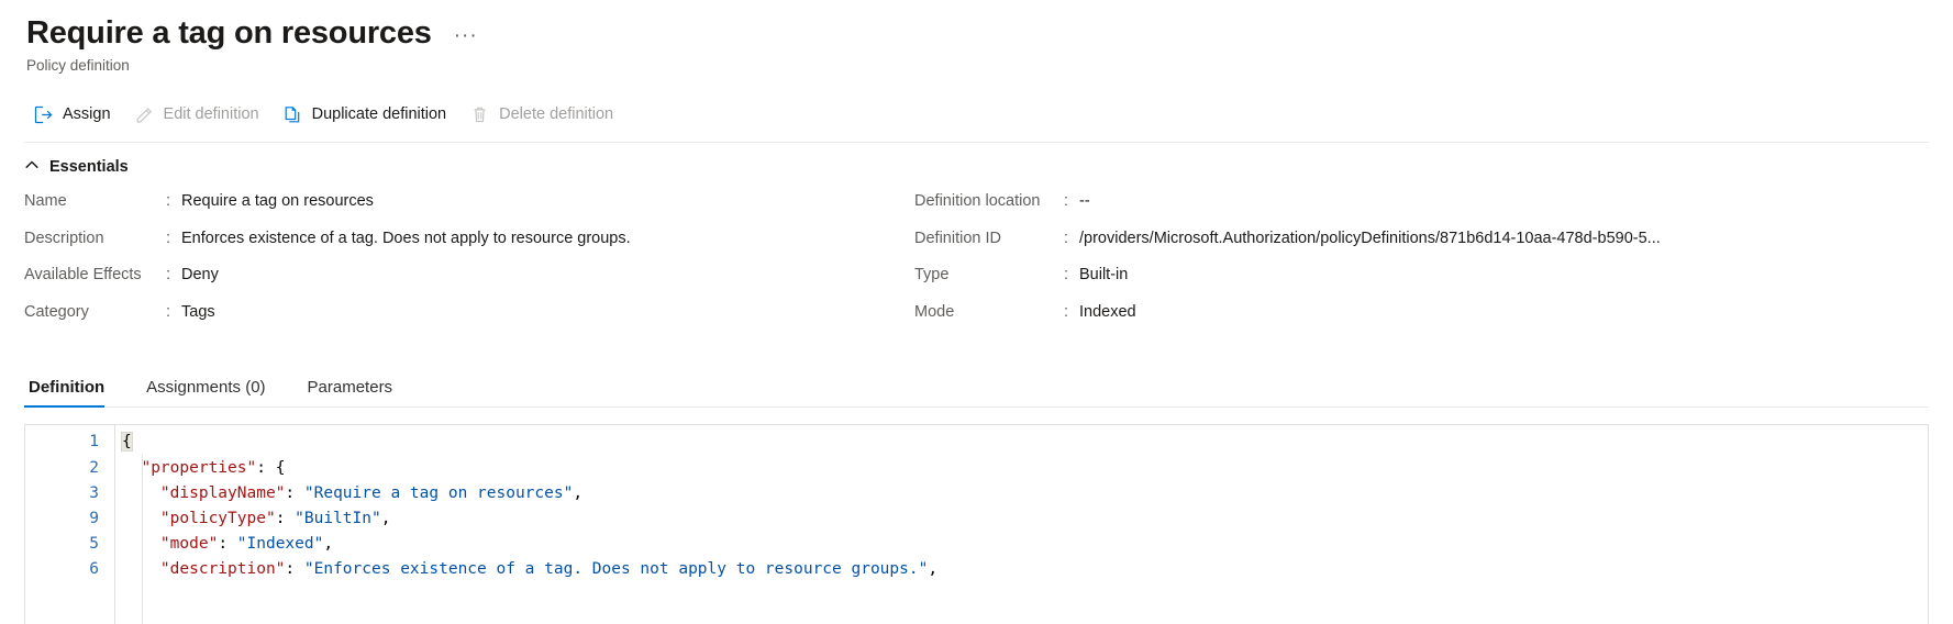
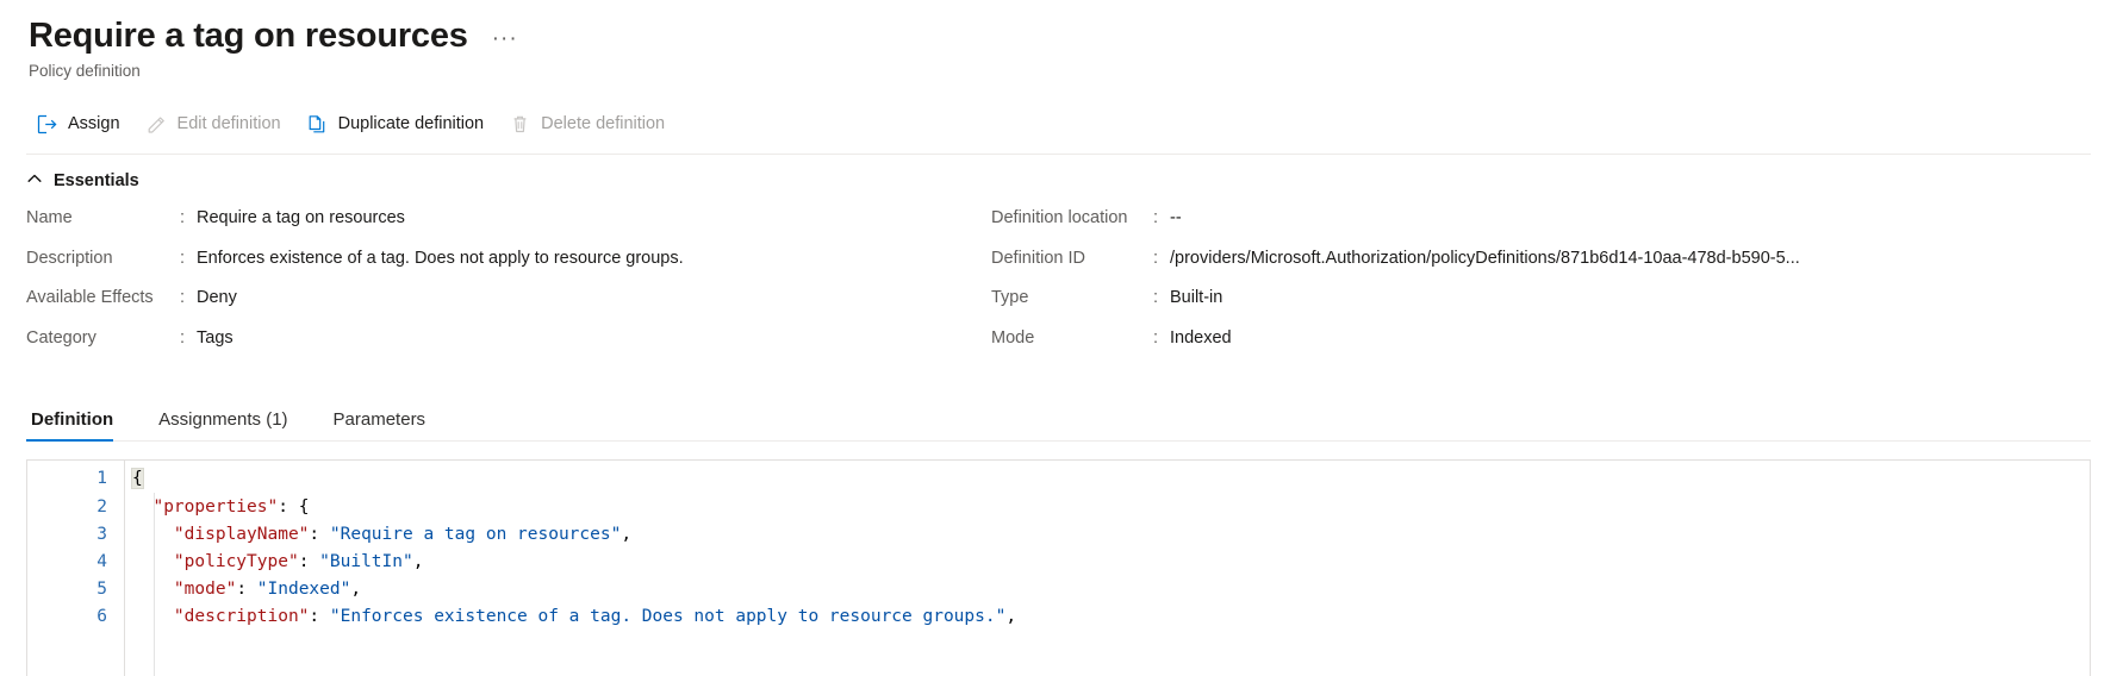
  Require a tag on resources
  ···
  Policy definition
  Assign
  Edit definition
  Duplicate definition
  Delete definition
  Essentials
  Name
  :
  Require a tag on resources
  Description
  :
  Enforces existence of a tag. Does not apply to resource groups.
  Available Effects
  :
  Deny
  Category
  :
  Tags
  Definition location
  :
  --
  Definition ID
  :
  /providers/Microsoft.Authorization/policyDefinitions/871b6d14-10aa-478d-b590-5...
  Type
  :
  Built-in
  Mode
  :
  Indexed
  Definition
- Assignments (0)
+ Assignments (1)
  Parameters
  1
  2
  3
- 9
+ 4
  5
  6
  {
  "properties": {
  "displayName": "Require a tag on resources",
  "policyType": "BuiltIn",
  "mode": "Indexed",
  "description": "Enforces existence of a tag. Does not apply to resource groups.",
